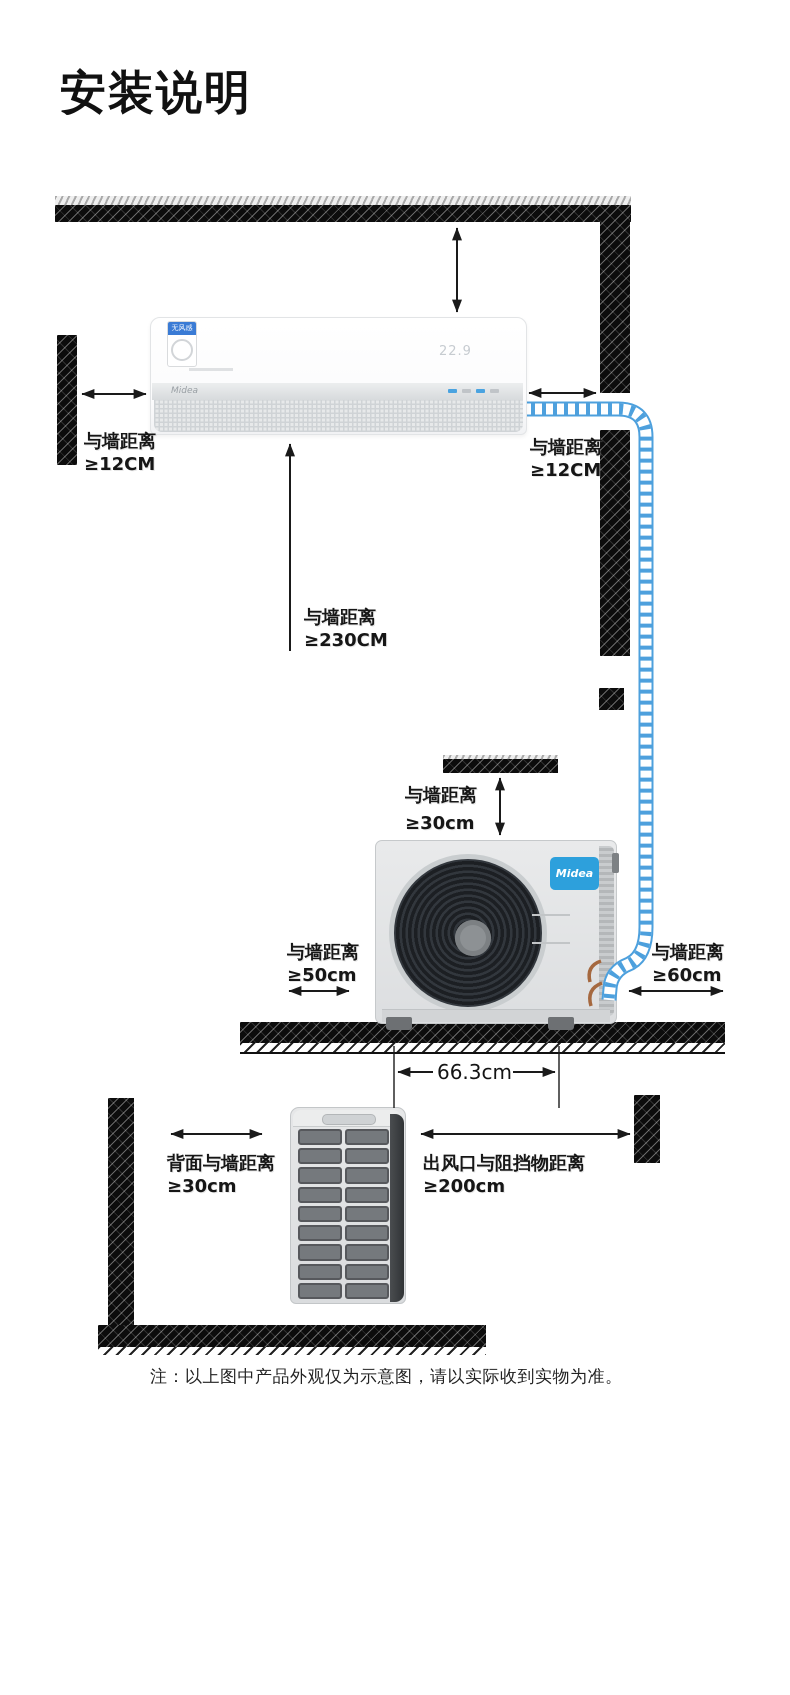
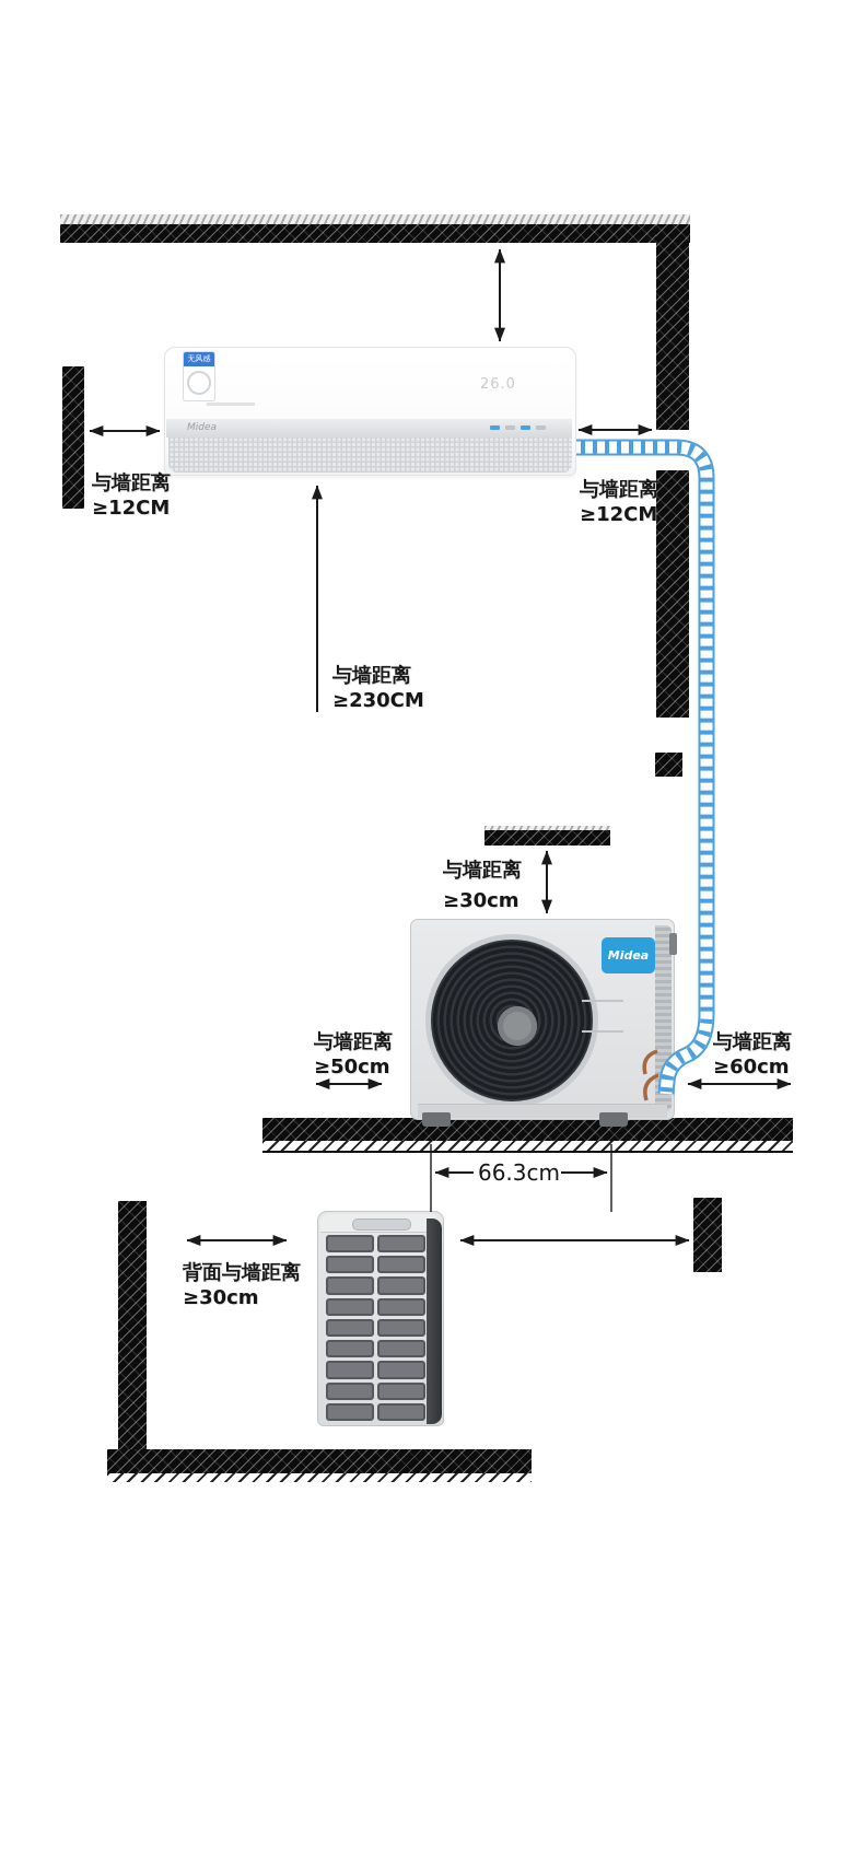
- 安装说明
  无风感
- 22.9
+ 26.0
  Midea
  与墙距离
  ≥12CM
  与墙距离
  ≥12CM
  与墙距离
  ≥230CM
  Midea
  与墙距离
  ≥30cm
  与墙距离
  ≥50cm
  与墙距离
  ≥60cm
  66.3cm
  背面与墙距离
  ≥30cm
- 出风口与阻挡物距离
- ≥200cm
- 注：以上图中产品外观仅为示意图，请以实际收到实物为准。
